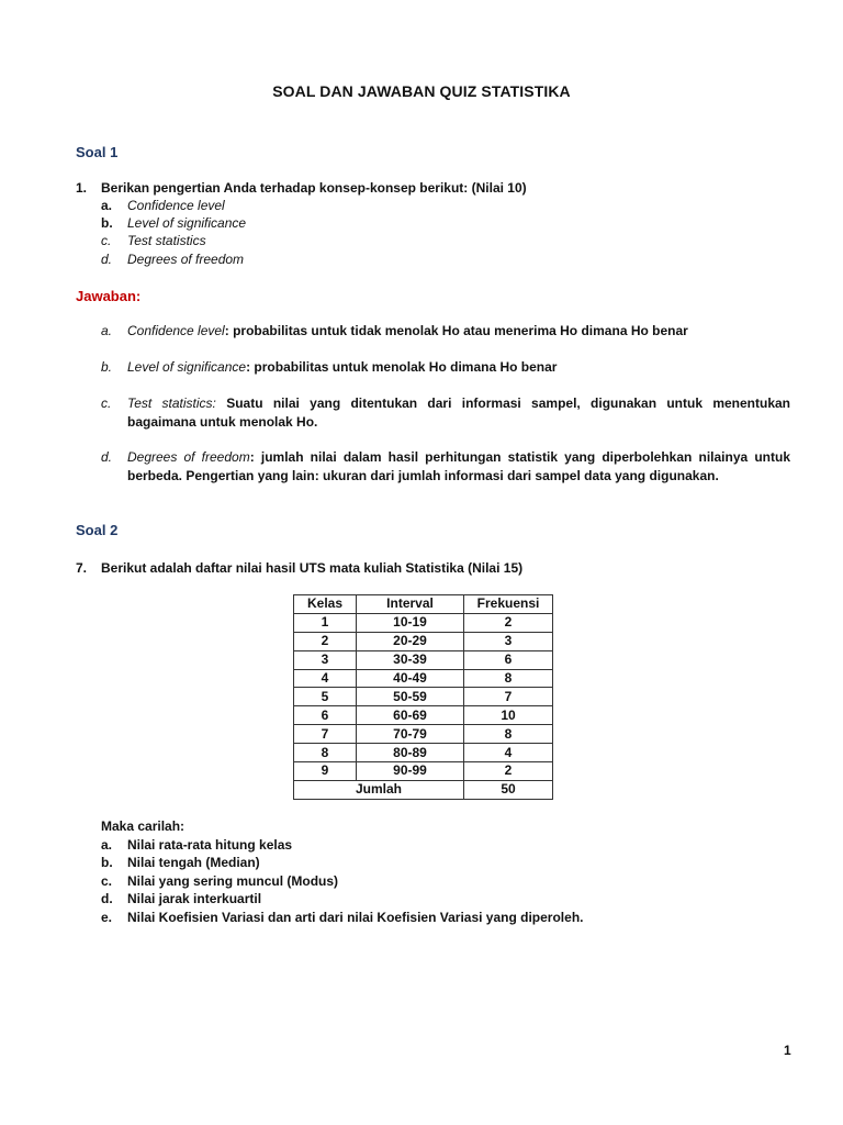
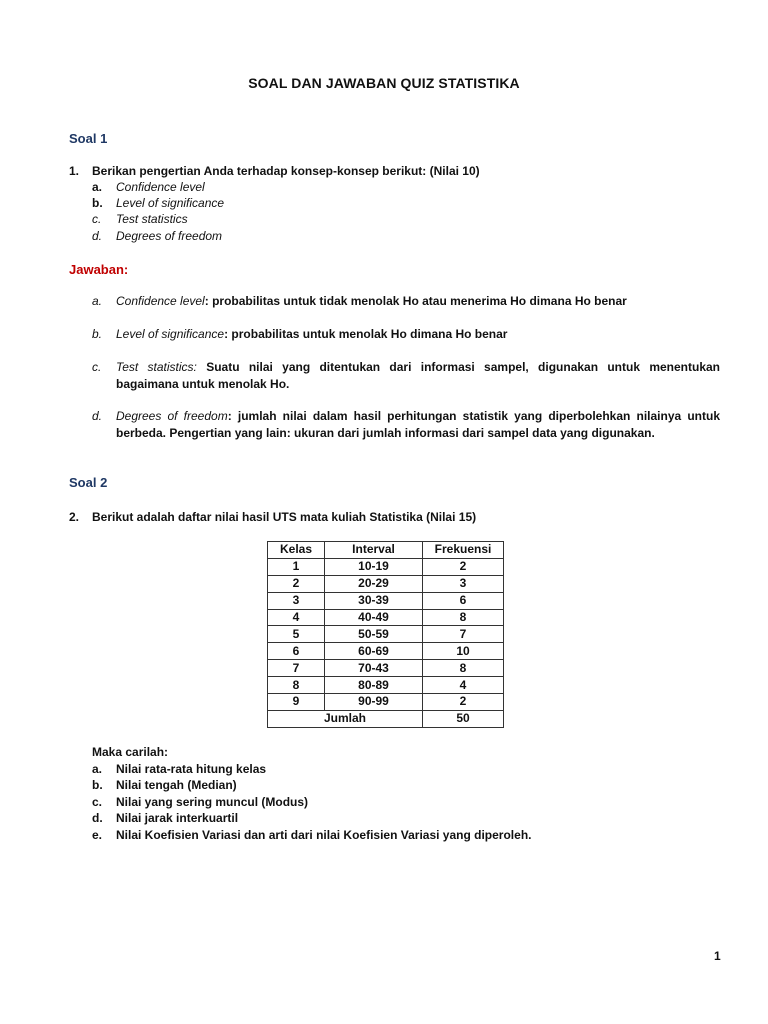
  SOAL DAN JAWABAN QUIZ STATISTIKA
  Soal 1
  1.
  Berikan pengertian Anda terhadap konsep-konsep berikut: (Nilai 10)
  a.
  Confidence level
  b.
  Level of significance
  c.
  Test statistics
  d.
  Degrees of freedom
  Jawaban:
  a.
  Confidence level: probabilitas untuk tidak menolak Ho atau menerima Ho dimana Ho benar
  b.
  Level of significance: probabilitas untuk menolak Ho dimana Ho benar
  c.
  Test statistics: Suatu nilai yang ditentukan dari informasi sampel, digunakan untuk menentukan bagaimana untuk menolak Ho.
  d.
  Degrees of freedom: jumlah nilai dalam hasil perhitungan statistik yang diperbolehkan nilainya untuk berbeda. Pengertian yang lain: ukuran dari jumlah informasi dari sampel data yang digunakan.
  Soal 2
- 7.
+ 2.
  Berikut adalah daftar nilai hasil UTS mata kuliah Statistika (Nilai 15)
  Kelas	Interval	Frekuensi
  1	10-19	2
  2	20-29	3
  3	30-39	6
  4	40-49	8
  5	50-59	7
  6	60-69	10
- 7	70-79	8
+ 7	70-43	8
  8	80-89	4
  9	90-99	2
  Jumlah	50
  Maka carilah:
  a.
  Nilai rata-rata hitung kelas
  b.
  Nilai tengah (Median)
  c.
  Nilai yang sering muncul (Modus)
  d.
  Nilai jarak interkuartil
  e.
  Nilai Koefisien Variasi dan arti dari nilai Koefisien Variasi yang diperoleh.
  1
